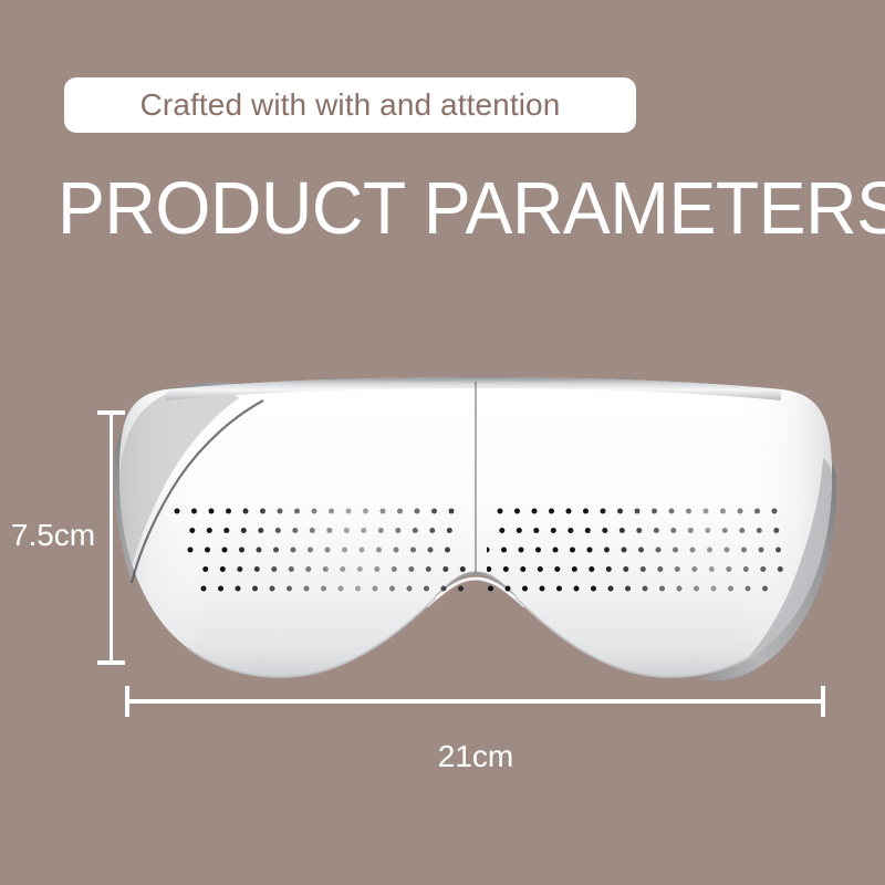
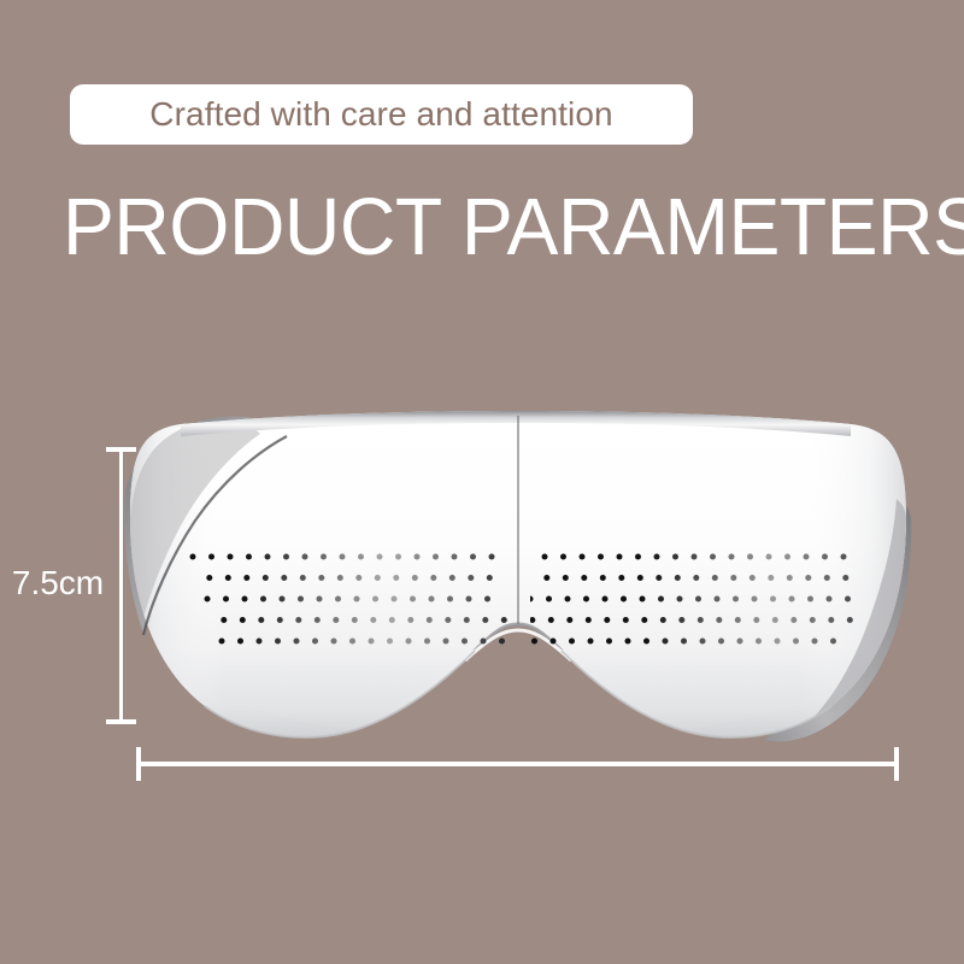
- Crafted with with and attention
+ Crafted with care and attention
  PRODUCT PARAMETER
  7.5cm
- 21cm
